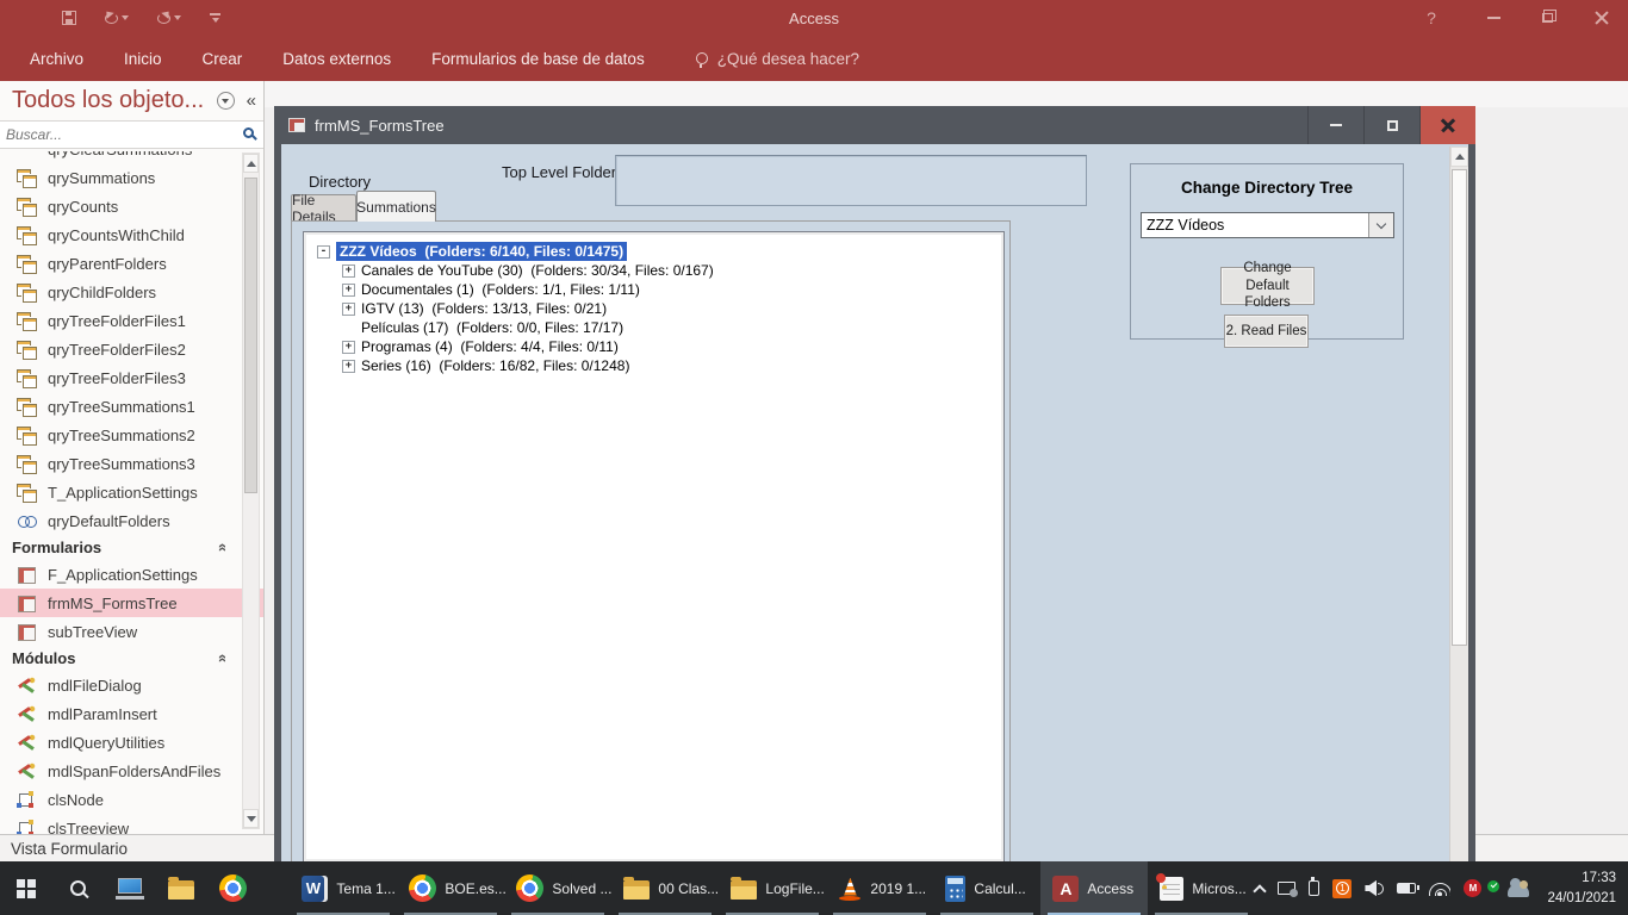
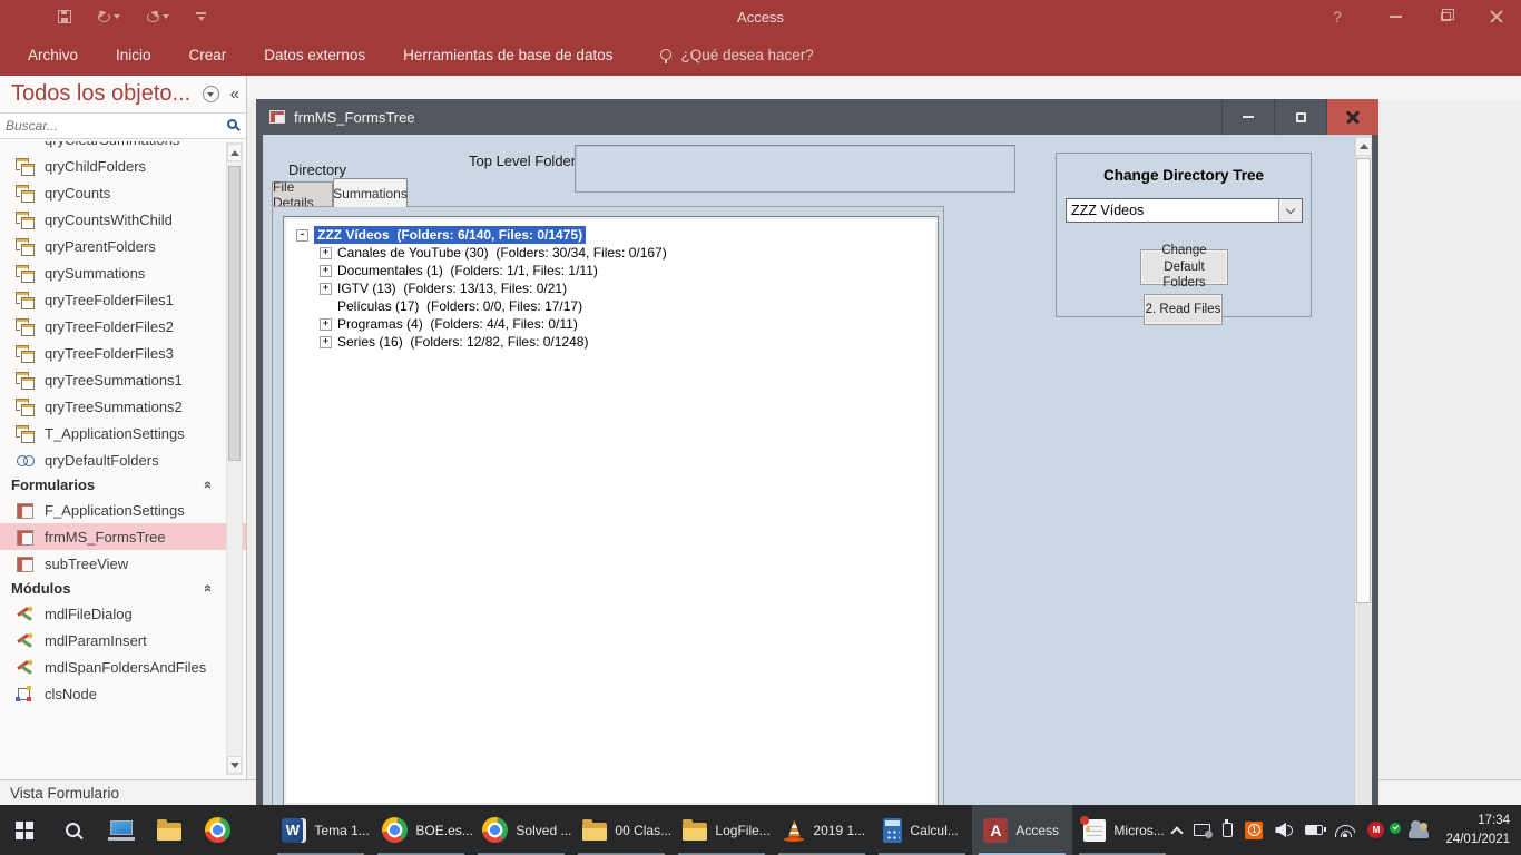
  Access
  ?
  Archivo
  Inicio
  Crear
  Datos externos
- Formularios de base de datos
+ Herramientas de base de datos
  ¿Qué desea hacer?
  Todos los objeto...
  «
  Buscar...
- qrySummations
+ qryChildFolders
  qryCounts
  qryCountsWithChild
  qryParentFolders
- qryChildFolders
+ qrySummations
  qryTreeFolderFiles1
  qryTreeFolderFiles2
  qryTreeFolderFiles3
  qryTreeSummations1
  qryTreeSummations2
- qryTreeSummations3
  T_ApplicationSettings
  qryDefaultFolders
  Formularios
  F_ApplicationSettings
  frmMS_FormsTree
  subTreeView
  Módulos
  mdlFileDialog
  mdlParamInsert
- mdlQueryUtilities
  mdlSpanFoldersAndFiles
  clsNode
- clsTreeview
  Vista Formulario
  frmMS_FormsTree
  Directory
  File Details
  Summations
  Top Level Folder
  -
  ZZZ Vídeos (Folders: 6/140, Files: 0/1475)
  +
  Canales de YouTube (30) (Folders: 30/34, Files: 0/167)
  +
  Documentales (1) (Folders: 1/1, Files: 1/11)
  +
  IGTV (13) (Folders: 13/13, Files: 0/21)
  Películas (17) (Folders: 0/0, Files: 17/17)
  +
  Programas (4) (Folders: 4/4, Files: 0/11)
  +
- Series (16) (Folders: 16/82, Files: 0/1248)
+ Series (16) (Folders: 12/82, Files: 0/1248)
  Change Directory Tree
  ZZZ Vídeos
  Change Default Folders
  2. Read Files
  Tema 1...
  BOE.es..
  Solved ...
  00 Clas...
  LogFile...
  2019 1...
  Calcul...
  Access
  Micros...
  1
- 17:33
+ 17:34
  24/01/2021
